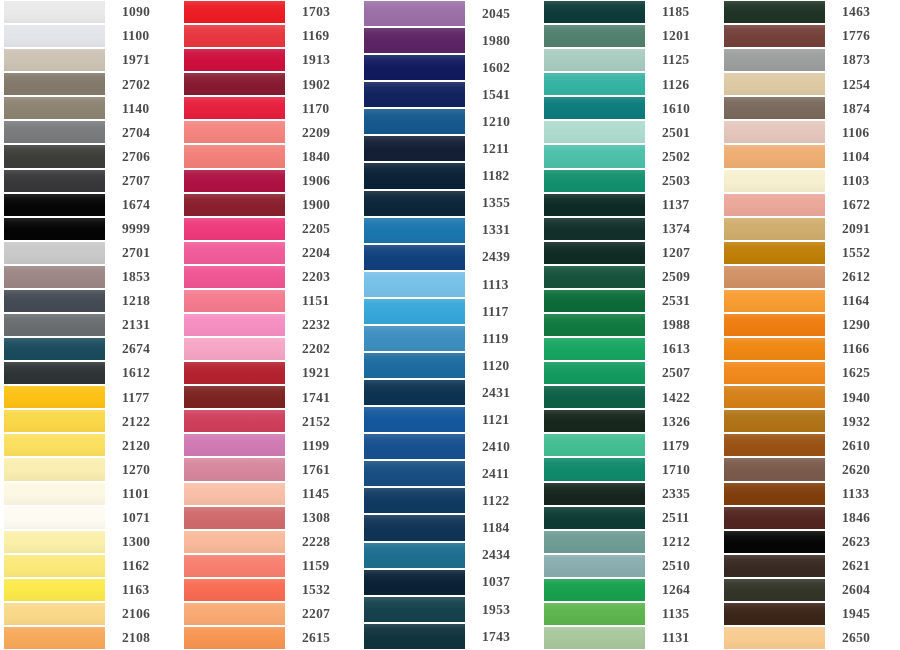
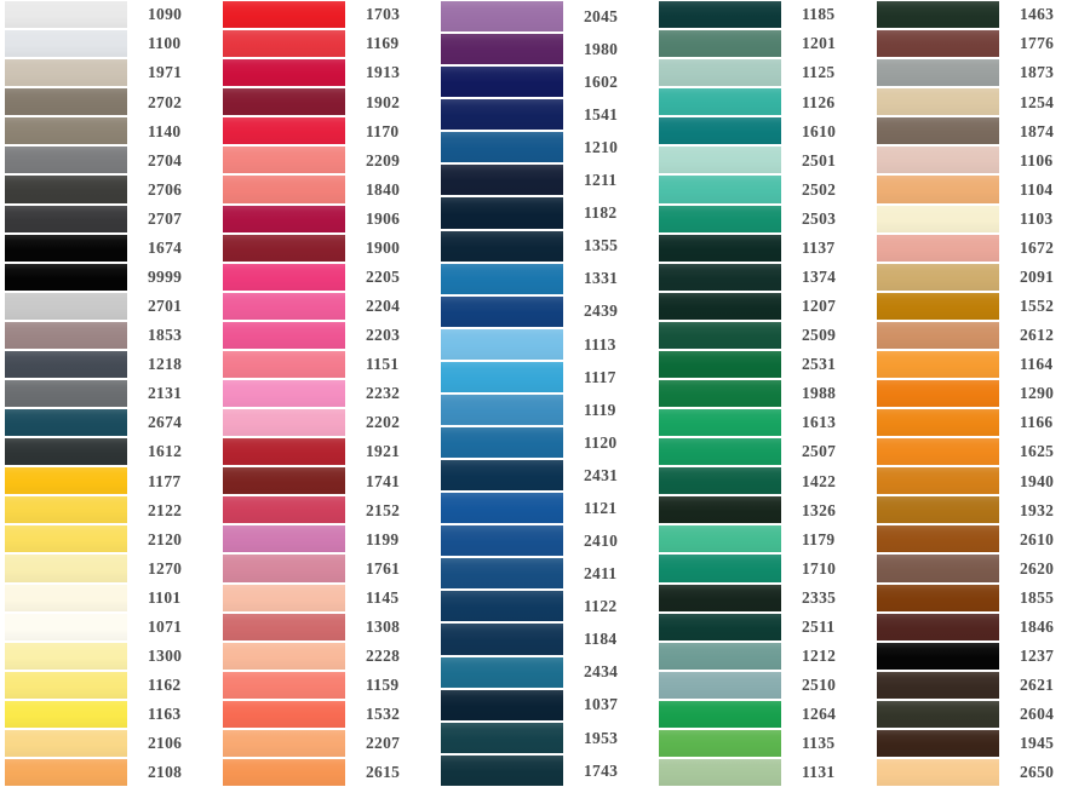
  1090
  1100
  1971
  2702
  1140
  2704
  2706
  2707
  1674
  9999
  2701
  1853
  1218
  2131
  2674
  1612
  1177
  2122
  2120
  1270
  1101
  1071
  1300
  1162
  1163
  2106
  2108
  1703
  1169
  1913
  1902
  1170
  2209
  1840
  1906
  1900
  2205
  2204
  2203
  1151
  2232
  2202
  1921
  1741
  2152
  1199
  1761
  1145
  1308
  2228
  1159
  1532
  2207
  2615
  2045
  1980
  1602
  1541
  1210
  1211
  1182
  1355
  1331
  2439
  1113
  1117
  1119
  1120
  2431
  1121
  2410
  2411
  1122
  1184
  2434
  1037
  1953
  1743
  1185
  1201
  1125
  1126
  1610
  2501
  2502
  2503
  1137
  1374
  1207
  2509
  2531
  1988
  1613
  2507
  1422
  1326
  1179
  1710
  2335
  2511
  1212
  2510
  1264
  1135
  1131
  1463
  1776
  1873
  1254
  1874
  1106
  1104
  1103
  1672
  2091
  1552
  2612
  1164
  1290
  1166
  1625
  1940
  1932
  2610
  2620
- 1133
+ 1855
  1846
- 2623
+ 1237
  2621
  2604
  1945
  2650
